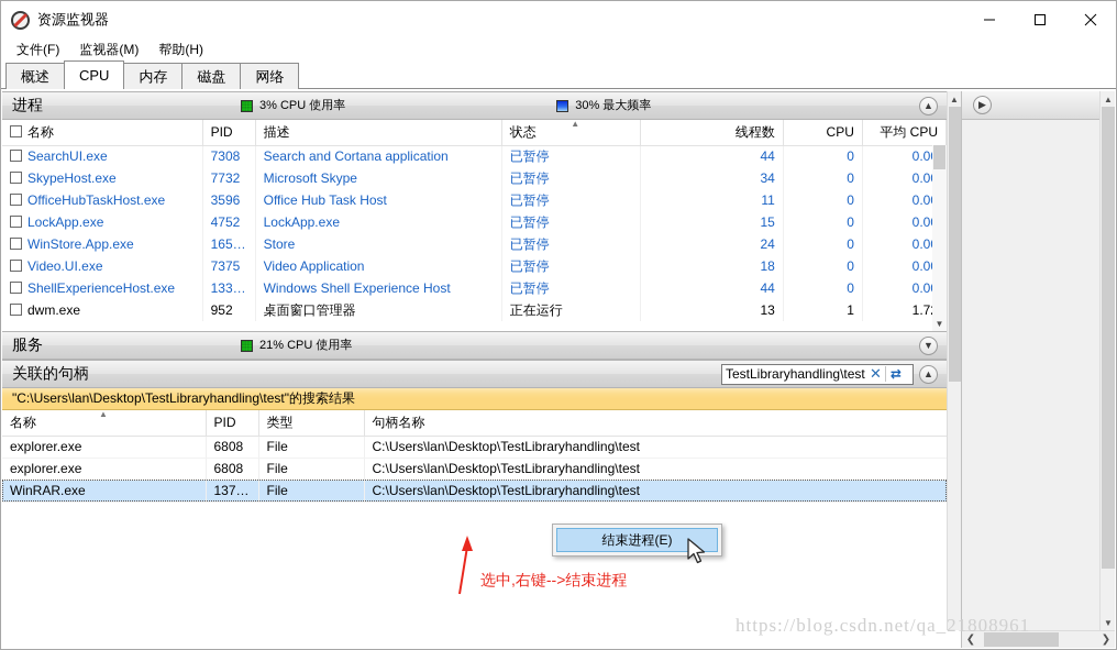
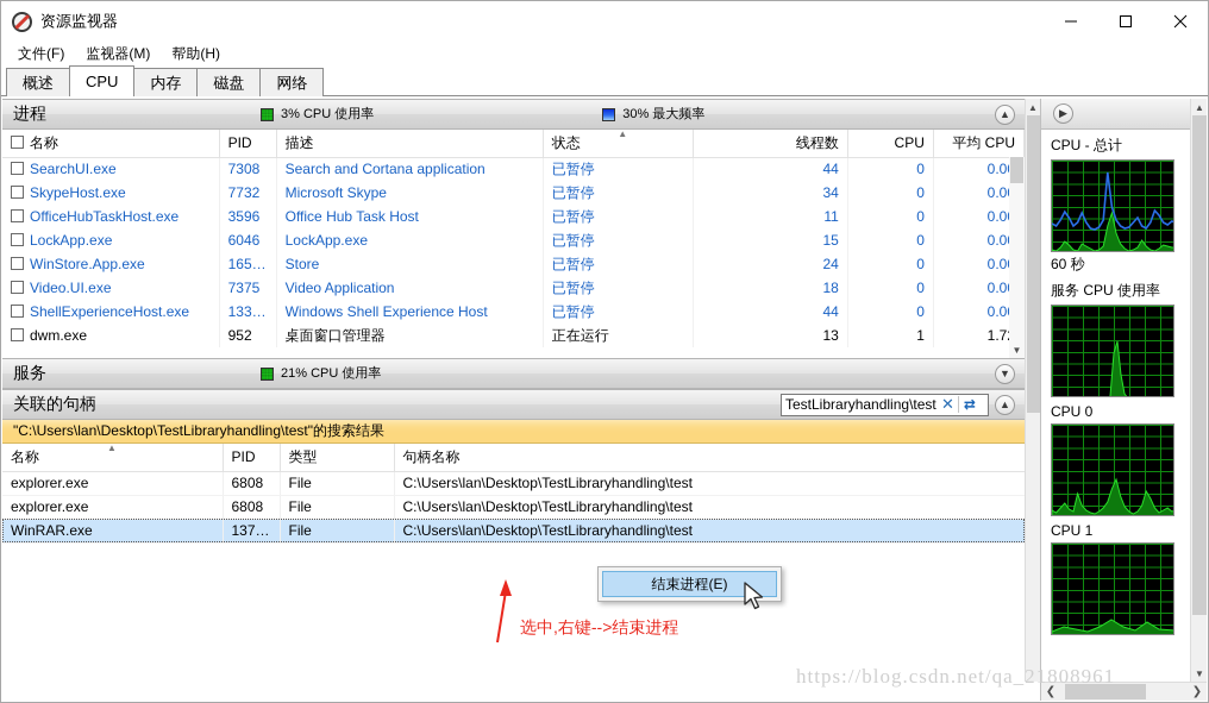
  资源监视器
  文件(F)
  监视器(M)
  帮助(H)
  概述
  CPU
  内存
  磁盘
  网络
  进程
  3% CPU 使用率
  30% 最大频率
  ▲
  名称	PID	描述	▲状态	线程数	CPU	平均 CPU
  SearchUI.exe	7308	Search and Cortana application	已暂停	44	0	0.0
  SkypeHost.exe	7732	Microsoft Skype	已暂停	34	0	0.0
  OfficeHubTaskHost.exe	3596	Office Hub Task Host	已暂停	11	0	0.0
- LockApp.exe	4752	LockApp.exe	已暂停	15	0	0.0
+ LockApp.exe	6046	LockApp.exe	已暂停	15	0	0.0
  WinStore.App.exe	16500	Store	已暂停	24	0	0.0
  Video.UI.exe	7375	Video Application	已暂停	18	0	0.0
  ShellExperienceHost.exe	13308	Windows Shell Experience Host	已暂停	44	0	0.0
  dwm.exe	952	桌面窗口管理器	正在运行	13	1	1.7
  ▼
  服务
  21% CPU 使用率
  ▼
  关联的句柄
  TestLibraryhandling\test
  ✕
  ⇄
  ▲
  "C:\Users\lan\Desktop\TestLibraryhandling\test"的搜索结果
  ▲名称	PID	类型	句柄名称
  explorer.exe	6808	File	C:\Users\lan\Desktop\TestLibraryhandling\test
  explorer.exe	6808	File	C:\Users\lan\Desktop\TestLibraryhandling\test
  WinRAR.exe	13776	File	C:\Users\lan\Desktop\TestLibraryhandling\test
  ▲
  ▶
+ CPU - 总计
+ 60 秒
+ 服务 CPU 使用率
+ CPU 0
+ CPU 1
  ▲
  ▼
  ❮
  ❯
  选中,右键-->结束进程
  结束进程(E)
  https://blog.csdn.net/qa_21808961
